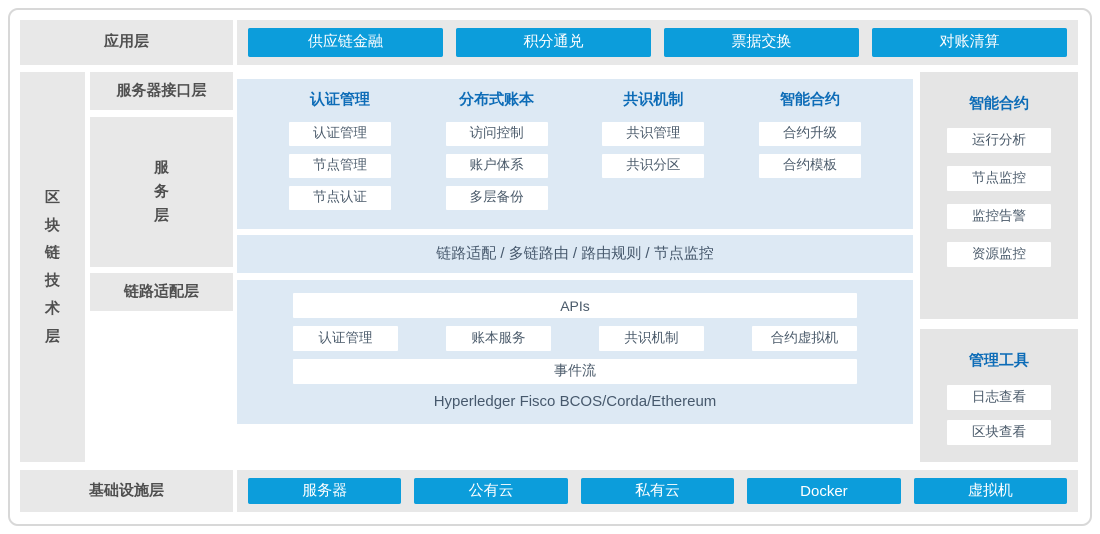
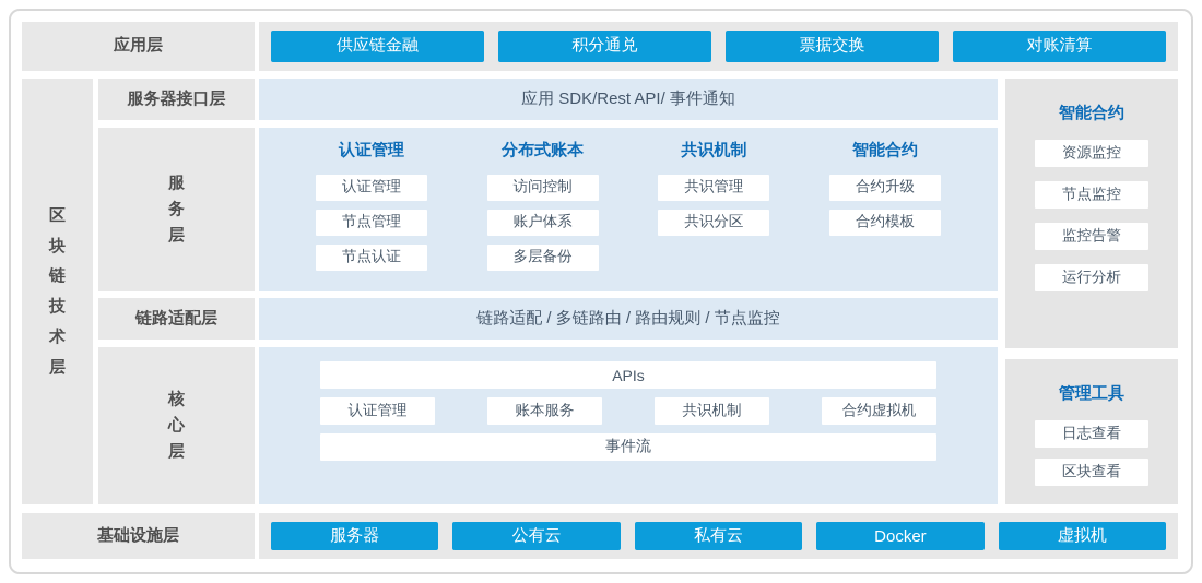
  应用层
  供应链金融
  积分通兑
  票据交换
  对账清算
  区块链技术层
  服务器接口层
  服务层
  链路适配层
+ 核心层
+ 应用 SDK/Rest API/ 事件通知
  认证管理
  认证管理
  节点管理
  节点认证
  分布式账本
  访问控制
  账户体系
  多层备份
  共识机制
  共识管理
  共识分区
  智能合约
  合约升级
  合约模板
  链路适配 / 多链路由 / 路由规则 / 节点监控
  APIs
  认证管理
  账本服务
  共识机制
  合约虚拟机
  事件流
- Hyperledger Fisco BCOS/Corda/Ethereum
  智能合约
- 运行分析
+ 资源监控
  节点监控
  监控告警
- 资源监控
+ 运行分析
  管理工具
  日志查看
  区块查看
  基础设施层
  服务器
  公有云
  私有云
  Docker
  虚拟机
